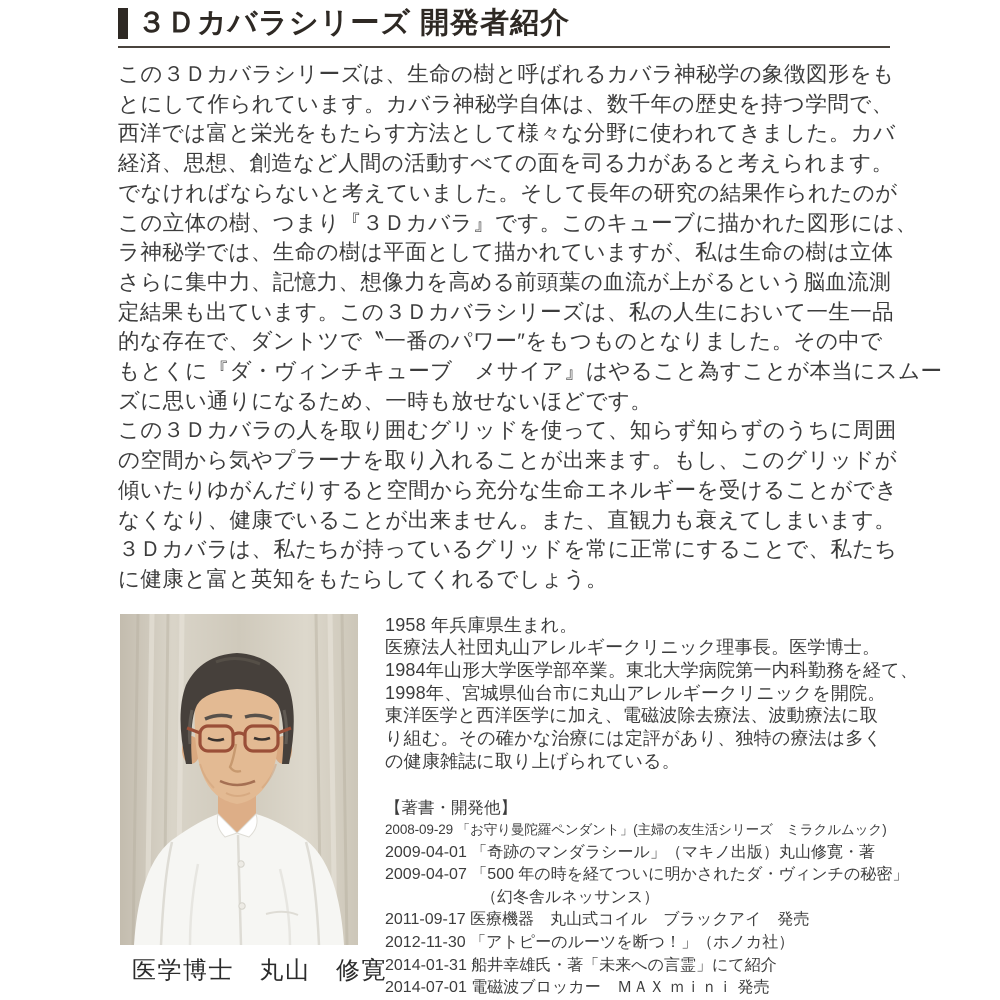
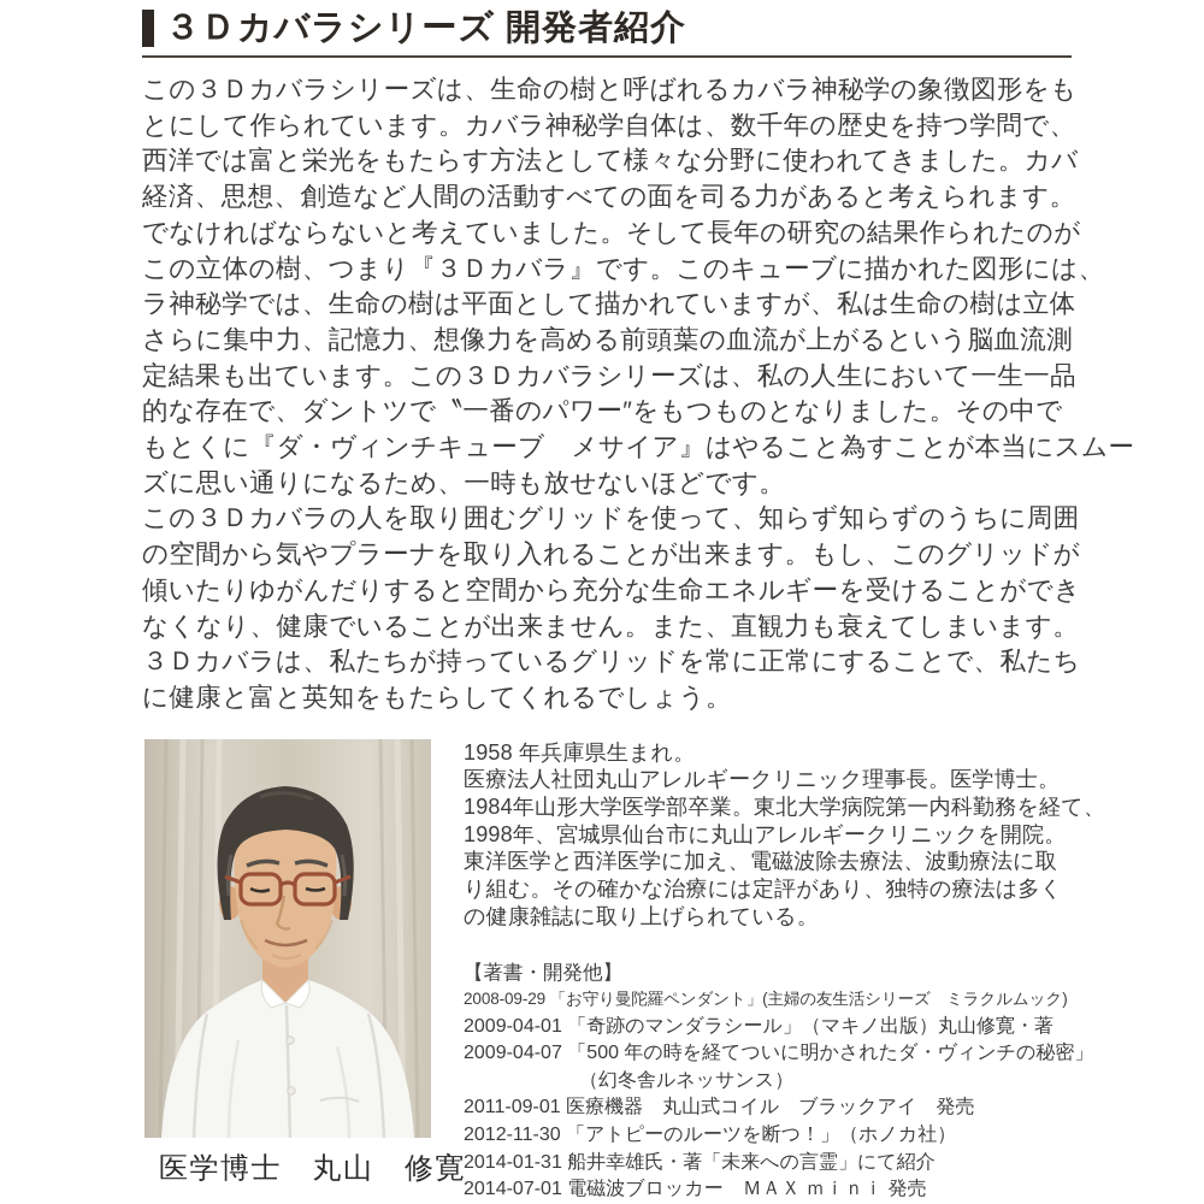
  ３Ｄカバラシリーズ 開発者紹介
  この３Ｄカバラシリーズは、生命の樹と呼ばれるカバラ神秘学の象徴図形をも
  とにして作られています。カバラ神秘学自体は、数千年の歴史を持つ学問で、
  西洋では富と栄光をもたらす方法として様々な分野に使われてきました。カバ
  経済、思想、創造など人間の活動すべての面を司る力があると考えられます。
  でなければならないと考えていました。そして長年の研究の結果作られたのが
  この立体の樹、つまり『３Ｄカバラ』です。このキューブに描かれた図形には、
  ラ神秘学では、生命の樹は平面として描かれていますが、私は生命の樹は立体
  さらに集中力、記憶力、想像力を高める前頭葉の血流が上がるという脳血流測
  定結果も出ています。この３Ｄカバラシリーズは、私の人生において一生一品
  的な存在で、ダントツで〝一番のパワー″をもつものとなりました。その中で
  もとくに『ダ・ヴィンチキューブ メサイア』はやること為すことが本当にスムー
  ズに思い通りになるため、一時も放せないほどです。
  この３Ｄカバラの人を取り囲むグリッドを使って、知らず知らずのうちに周囲
  の空間から気やプラーナを取り入れることが出来ます。もし、このグリッドが
  傾いたりゆがんだりすると空間から充分な生命エネルギーを受けることができ
  なくなり、健康でいることが出来ません。また、直観力も衰えてしまいます。
  ３Ｄカバラは、私たちが持っているグリッドを常に正常にすることで、私たち
  に健康と富と英知をもたらしてくれるでしょう。
  医学博士 丸山 修寛
  1958 年兵庫県生まれ。
  医療法人社団丸山アレルギークリニック理事長。医学博士。
  1984年山形大学医学部卒業。東北大学病院第一内科勤務を経て、
  1998年、宮城県仙台市に丸山アレルギークリニックを開院。
  東洋医学と西洋医学に加え、電磁波除去療法、波動療法に取
  り組む。その確かな治療には定評があり、独特の療法は多く
  の健康雑誌に取り上げられている。
  【著書・開発他】
  2008-09-29 「お守り曼陀羅ペンダント」(主婦の友生活シリーズ ミラクルムック)
  2009-04-01 「奇跡のマンダラシール」（マキノ出版）丸山修寛・著
  2009-04-07 「500 年の時を経てついに明かされたダ・ヴィンチの秘密」
  （幻冬舎ルネッサンス）
- 2011-09-17 医療機器 丸山式コイル ブラックアイ 発売
+ 2011-09-01 医療機器 丸山式コイル ブラックアイ 発売
  2012-11-30 「アトピーのルーツを断つ！」（ホノカ社）
  2014-01-31 船井幸雄氏・著「未来への言霊」にて紹介
  2014-07-01 電磁波ブロッカー ＭＡＸ ｍｉｎｉ 発売
